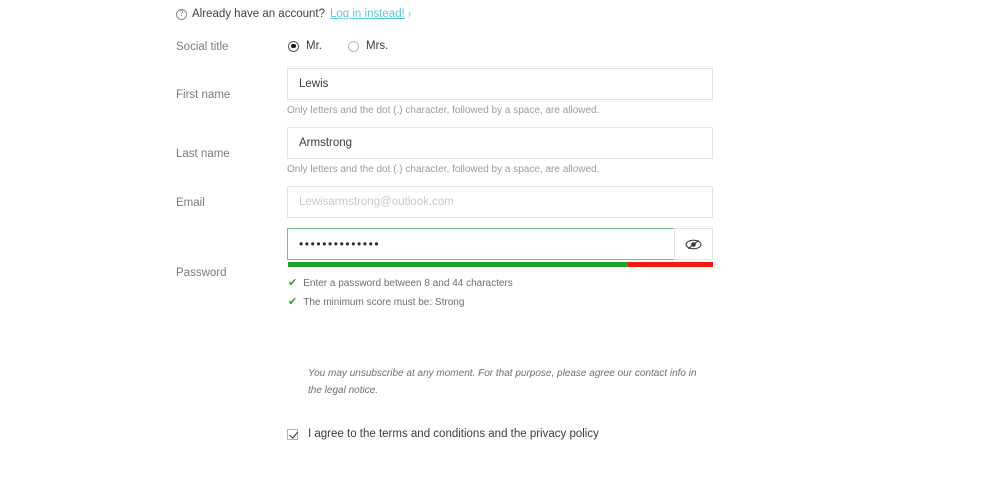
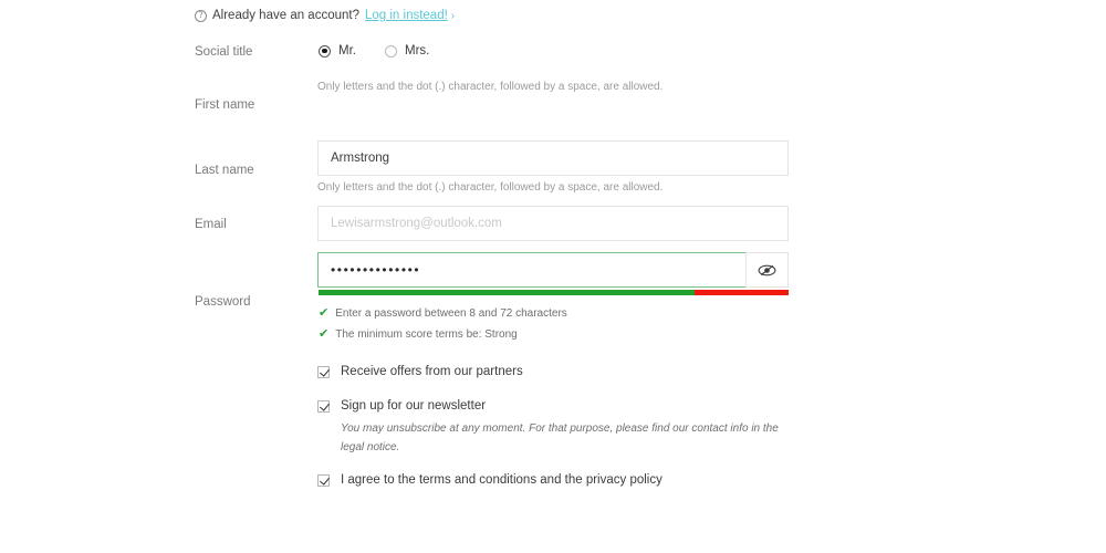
  ?
  Already have an account?
  Log in instead!
  ›
  Social title
  Mr.
  Mrs.
  First name
- Lewis
  Only letters and the dot (.) character, followed by a space, are allowed.
  Last name
  Armstrong
  Only letters and the dot (.) character, followed by a space, are allowed.
  Email
  Lewisarmstrong@outlook.com
  Password
  ••••••••••••••
  ✔
- Enter a password between 8 and 44 characters
+ Enter a password between 8 and 72 characters
  ✔
- The minimum score must be: Strong
+ The minimum score terms be: Strong
+ Receive offers from our partners
+ Sign up for our newsletter
- You may unsubscribe at any moment. For that purpose, please agree our contact info in the legal notice.
+ You may unsubscribe at any moment. For that purpose, please find our contact info in the legal notice.
  I agree to the terms and conditions and the privacy policy
